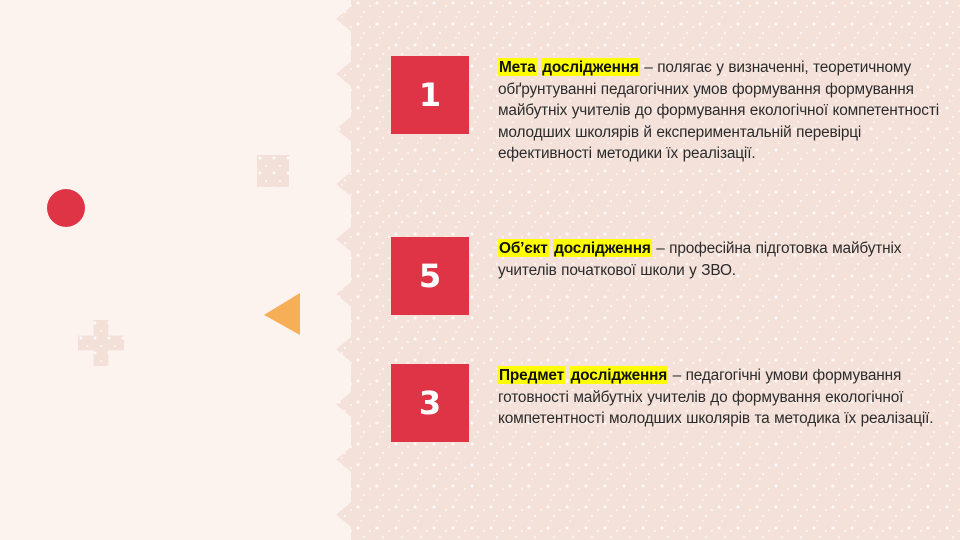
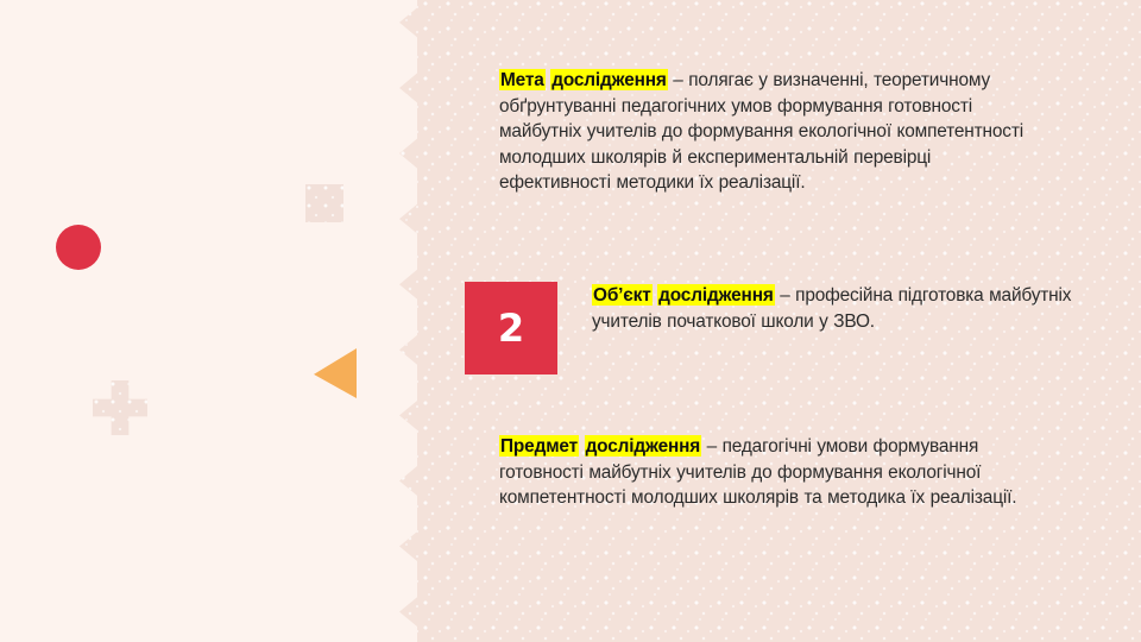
- 1
- Мета дослідження – полягає у визначенні, теоретичному обґрунтуванні педагогічних умов формування формування майбутніх учителів до формування екологічної компетентності молодших школярів й експериментальній перевірці ефективності методики їх реалізації.
+ Мета дослідження – полягає у визначенні, теоретичному обґрунтуванні педагогічних умов формування готовності майбутніх учителів до формування екологічної компетентності молодших школярів й експериментальній перевірці ефективності методики їх реалізації.
- 5
+ 2
  Об’єкт дослідження – професійна підготовка майбутніх учителів початкової школи у ЗВО.
- 3
  Предмет дослідження – педагогічні умови формування готовності майбутніх учителів до формування екологічної компетентності молодших школярів та методика їх реалізації.
